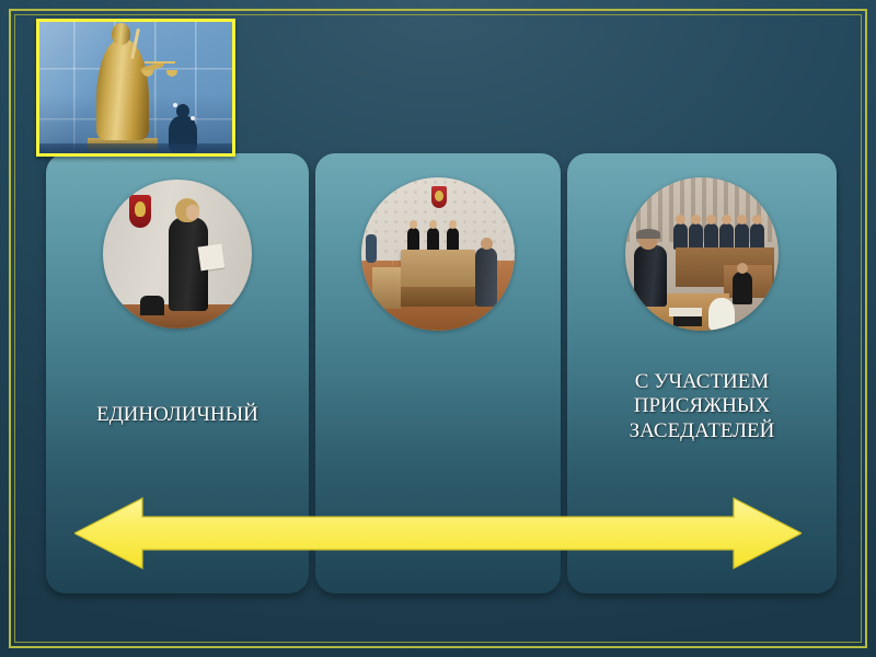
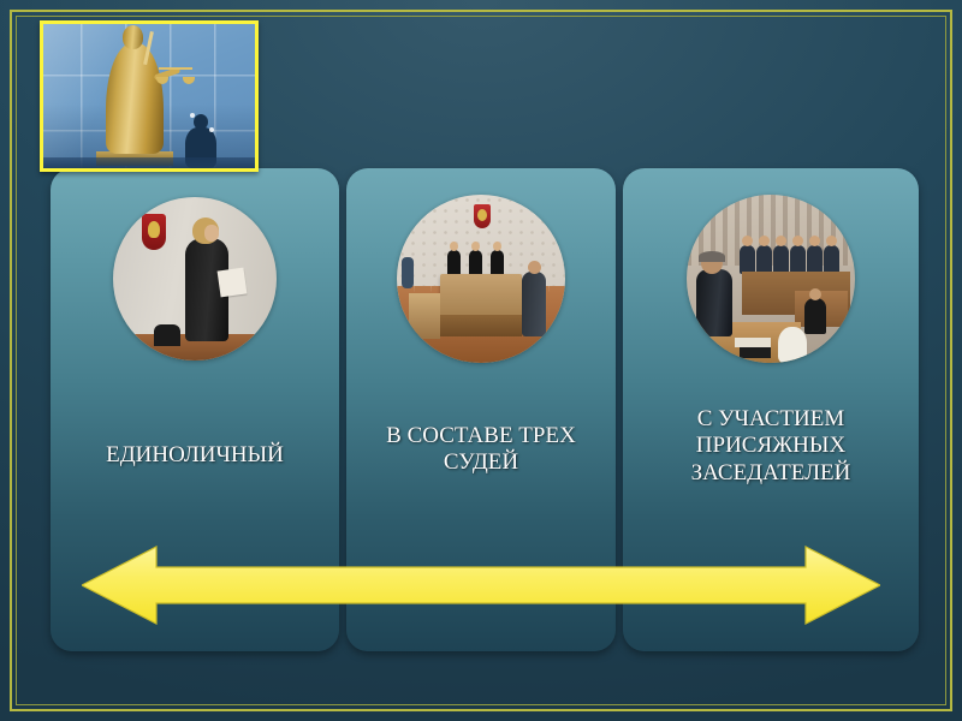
  ЕДИНОЛИЧНЫЙ
+ В СОСТАВЕ ТРЕХ
+ СУДЕЙ
  С УЧАСТИЕМ
  ПРИСЯЖНЫХ
  ЗАСЕДАТЕЛЕЙ
